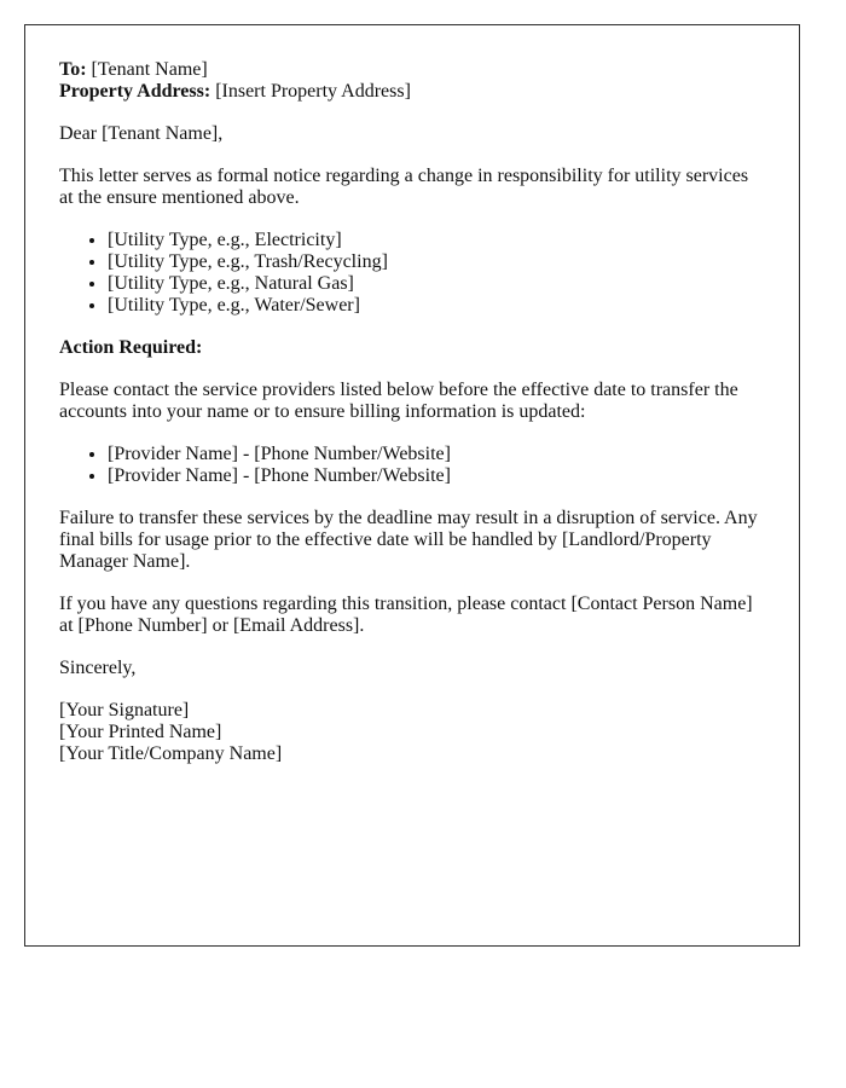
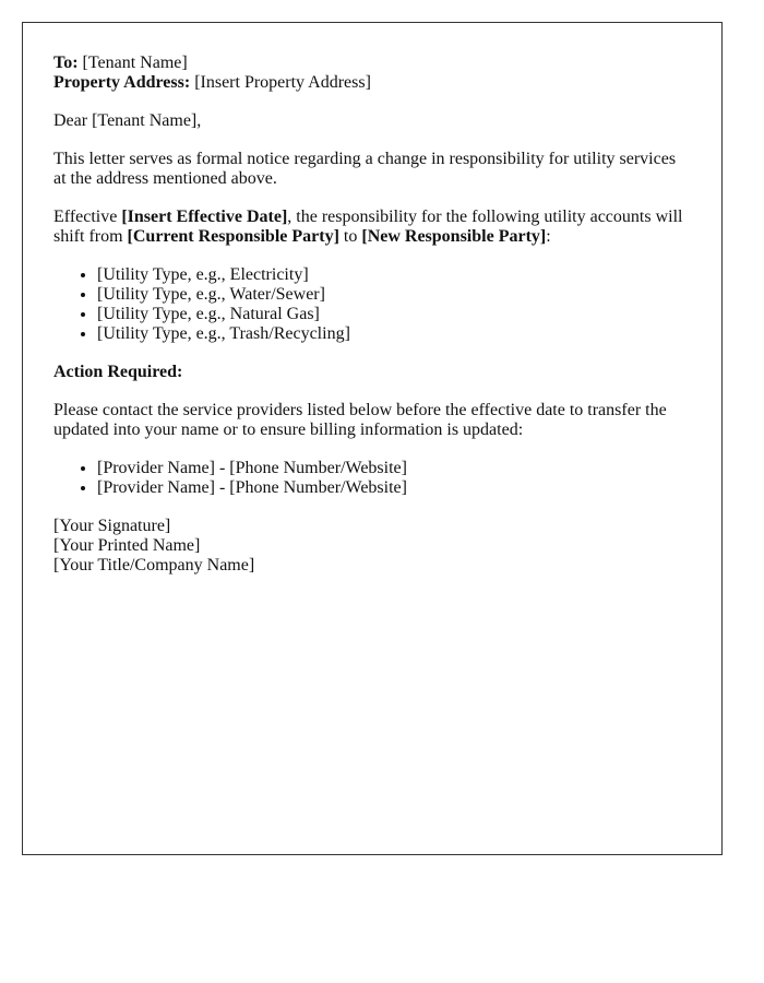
  To: [Tenant Name]
  Property Address: [Insert Property Address]
  Dear [Tenant Name],
- This letter serves as formal notice regarding a change in responsibility for utility services at the ensure mentioned above.
+ This letter serves as formal notice regarding a change in responsibility for utility services at the address mentioned above.
+ Effective [Insert Effective Date], the responsibility for the following utility accounts will shift from [Current Responsible Party] to [New Responsible Party]:
  [Utility Type, e.g., Electricity]
- [Utility Type, e.g., Trash/Recycling]
+ [Utility Type, e.g., Water/Sewer]
  [Utility Type, e.g., Natural Gas]
- [Utility Type, e.g., Water/Sewer]
+ [Utility Type, e.g., Trash/Recycling]
  Action Required:
- Please contact the service providers listed below before the effective date to transfer the accounts into your name or to ensure billing information is updated:
+ Please contact the service providers listed below before the effective date to transfer the updated into your name or to ensure billing information is updated:
  [Provider Name] - [Phone Number/Website]
  [Provider Name] - [Phone Number/Website]
- Failure to transfer these services by the deadline may result in a disruption of service. Any final bills for usage prior to the effective date will be handled by [Landlord/Property Manager Name].
- If you have any questions regarding this transition, please contact [Contact Person Name] at [Phone Number] or [Email Address].
- Sincerely,
  [Your Signature]
  [Your Printed Name]
  [Your Title/Company Name]
